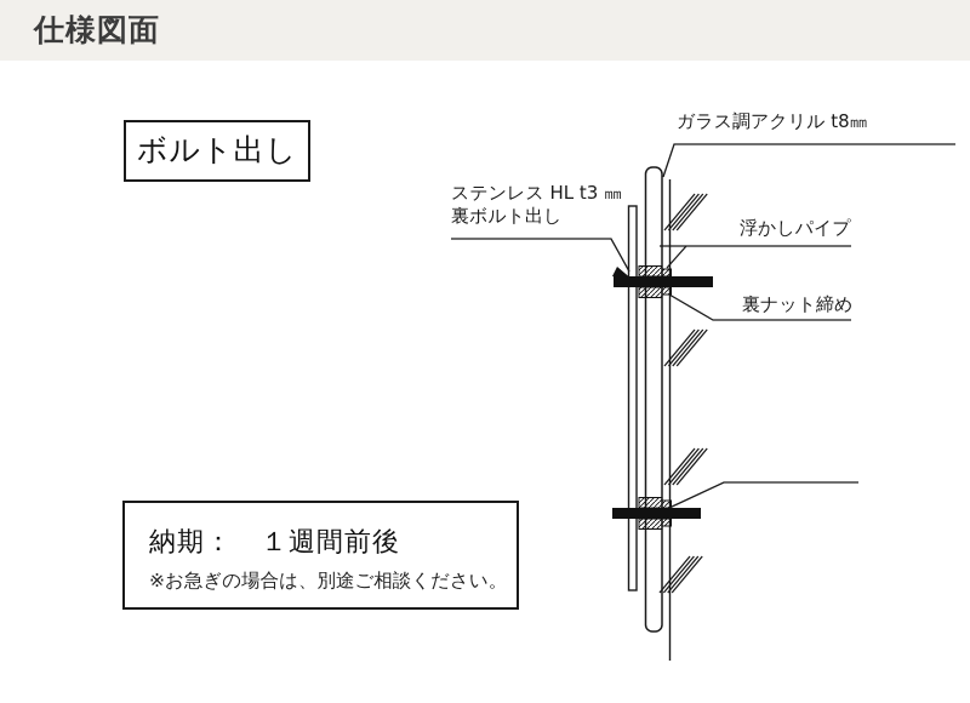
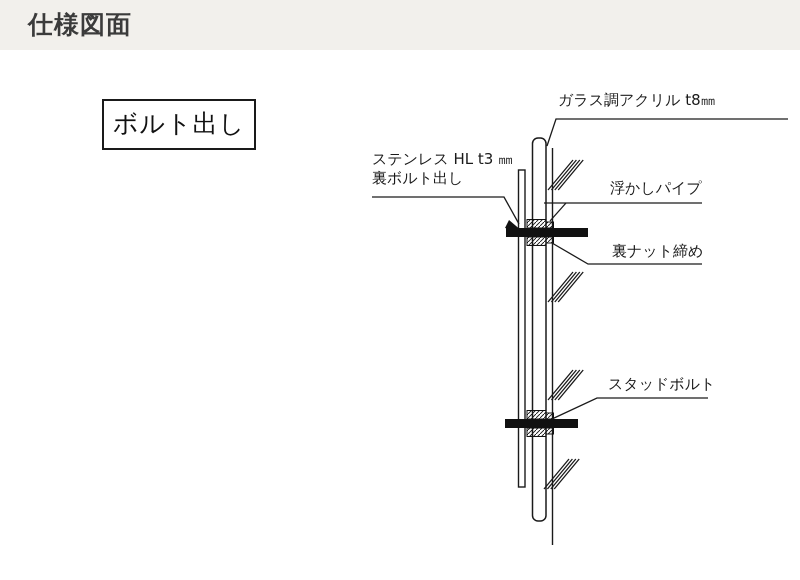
  仕様図面
  ボルト出し
- 納期： １週間前後
- ※お急ぎの場合は、別途ご相談ください。
  ガラス調アクリル t8㎜
  ステンレス HL t3 ㎜
  裏ボルト出し
  浮かしパイプ
  裏ナット締め
+ スタッドボルト
